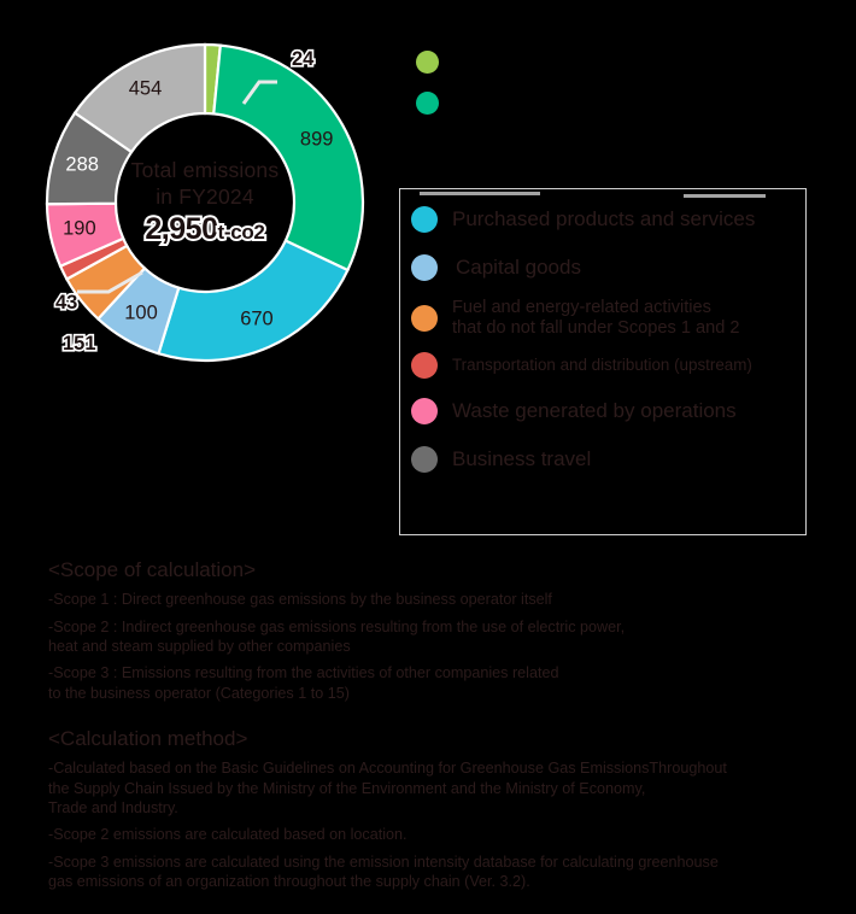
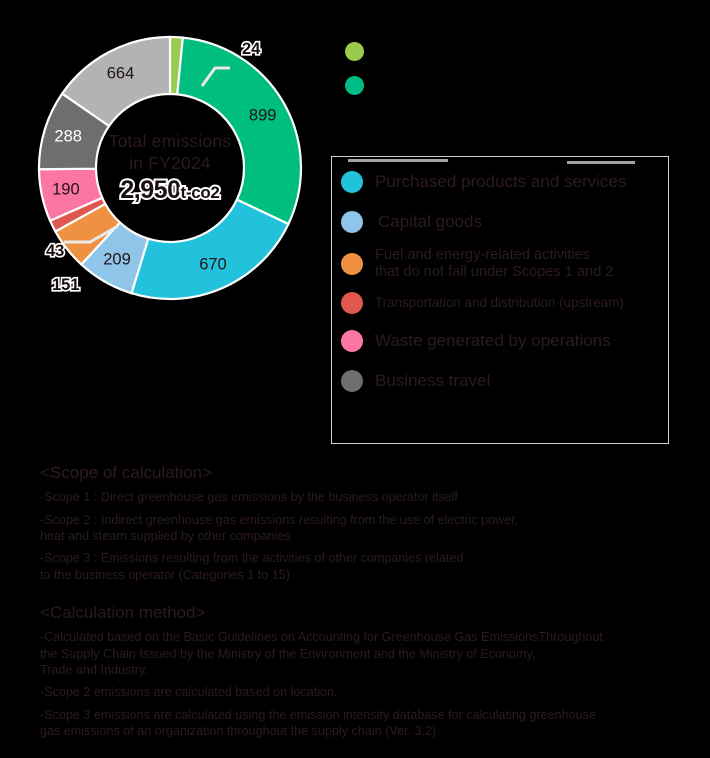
  Total emissions
  in FY2024
  2,950t-co2
  24
  899
  670
- 100
+ 209
  151
  43
  190
  288
- 454
+ 664
  Purchased products and services
  Capital goods
  Fuel and energy-related activities
  that do not fall under Scopes 1 and 2
  Transportation and distribution (upstream)
  Waste generated by operations
  Business travel
  <Scope of calculation>
  -Scope 1 : Direct greenhouse gas emissions by the business operator itself
  -Scope 2 : Indirect greenhouse gas emissions resulting from the use of electric power,
  heat and steam supplied by other companies
  -Scope 3 : Emissions resulting from the activities of other companies related
  to the business operator (Categories 1 to 15)
  <Calculation method>
  -Calculated based on the Basic Guidelines on Accounting for Greenhouse Gas EmissionsThroughout
  the Supply Chain Issued by the Ministry of the Environment and the Ministry of Economy,
  Trade and Industry.
  -Scope 2 emissions are calculated based on location.
  -Scope 3 emissions are calculated using the emission intensity database for calculating greenhouse
  gas emissions of an organization throughout the supply chain (Ver. 3.2).
